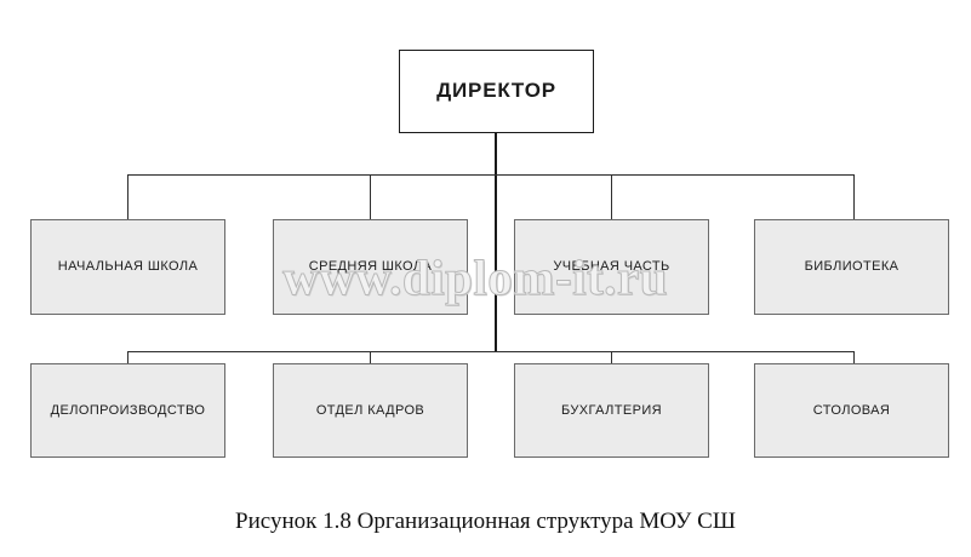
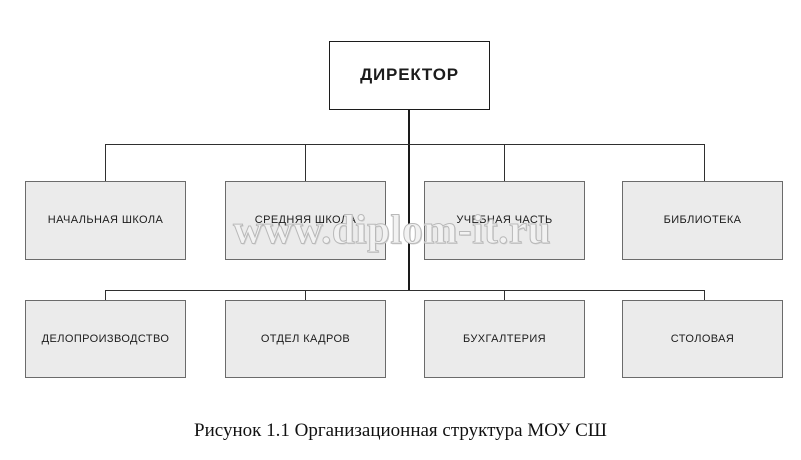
  ДИРЕКТОР
  НАЧАЛЬНАЯ ШКОЛА
  СРЕДНЯЯ ШКОЛА
  УЧЕБНАЯ ЧАСТЬ
  БИБЛИОТЕКА
  ДЕЛОПРОИЗВОДСТВО
  ОТДЕЛ КАДРОВ
  БУХГАЛТЕРИЯ
  СТОЛОВАЯ
  www.diplom-it.ru
- Рисунок 1.8 Организационная структура МОУ СШ
+ Рисунок 1.1 Организационная структура МОУ СШ
